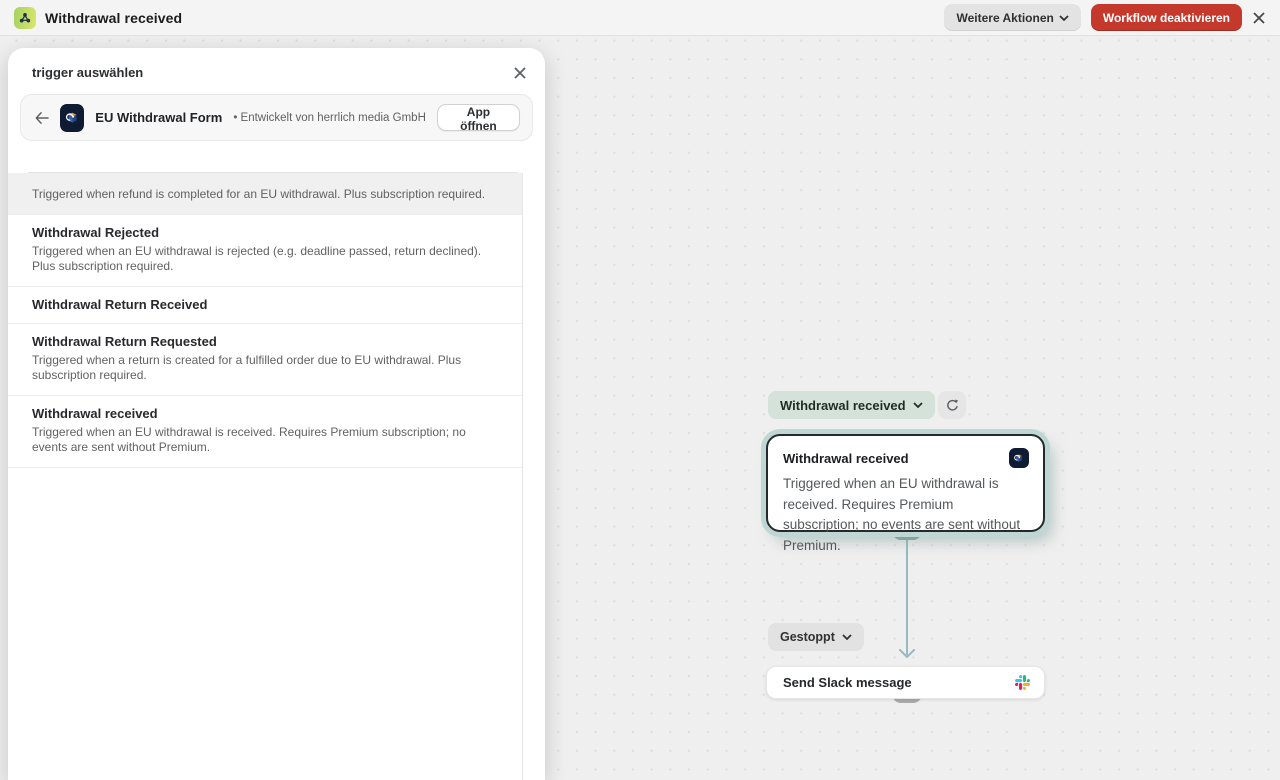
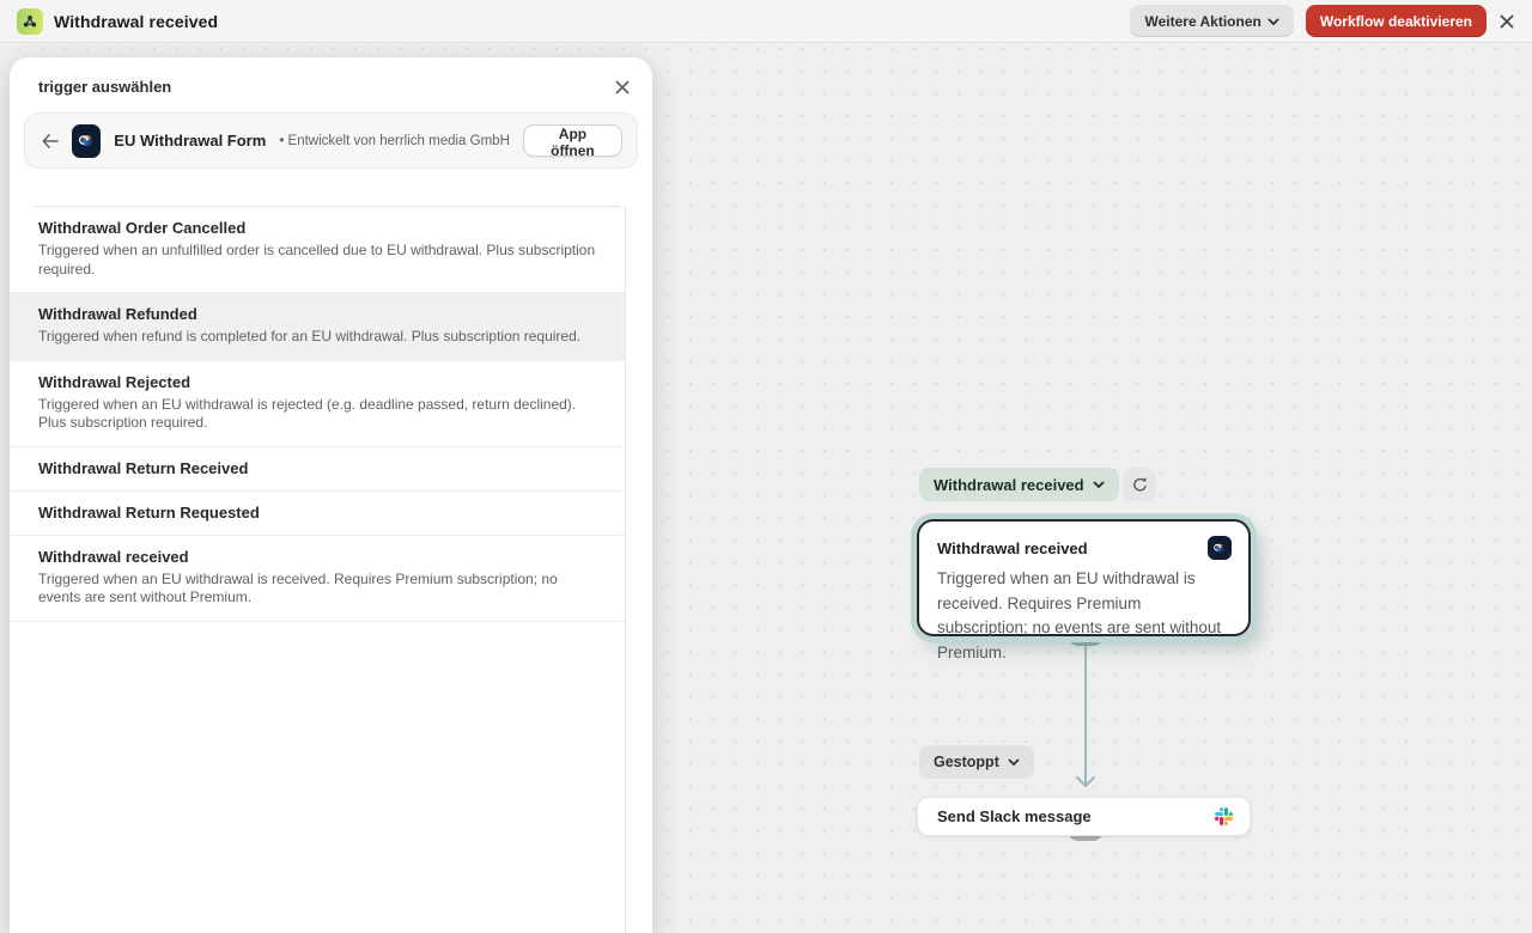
  Withdrawal received
  Weitere Aktionen
  Workflow deaktivieren
  Withdrawal received
  Withdrawal received
  Triggered when an EU withdrawal is received. Requires Premium subscription; no events are sent without Premium.
  Gestoppt
  Send Slack message
  trigger auswählen
  EU Withdrawal Form
  • Entwickelt von herrlich media GmbH
  App öffnen
+ Withdrawal Order Cancelled
+ Triggered when an unfulfilled order is cancelled due to EU withdrawal. Plus subscription required.
+ Withdrawal Refunded
  Triggered when refund is completed for an EU withdrawal. Plus subscription required.
  Withdrawal Rejected
  Triggered when an EU withdrawal is rejected (e.g. deadline passed, return declined). Plus subscription required.
  Withdrawal Return Received
  Withdrawal Return Requested
- Triggered when a return is created for a fulfilled order due to EU withdrawal. Plus subscription required.
  Withdrawal received
  Triggered when an EU withdrawal is received. Requires Premium subscription; no events are sent without Premium.
